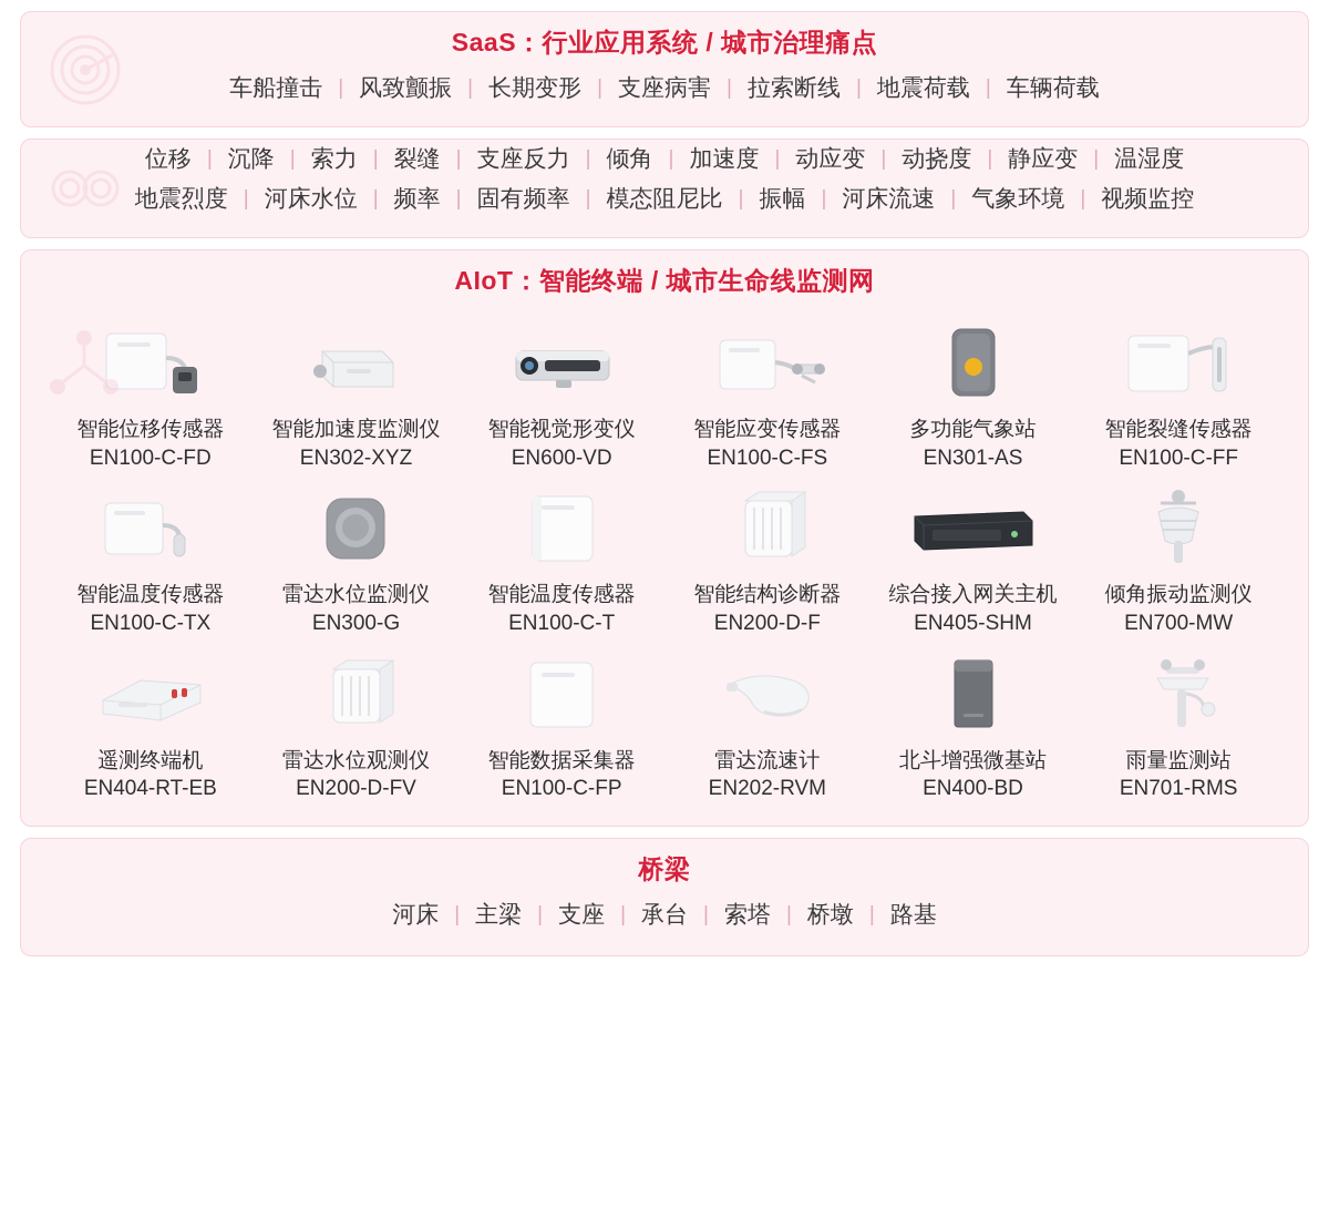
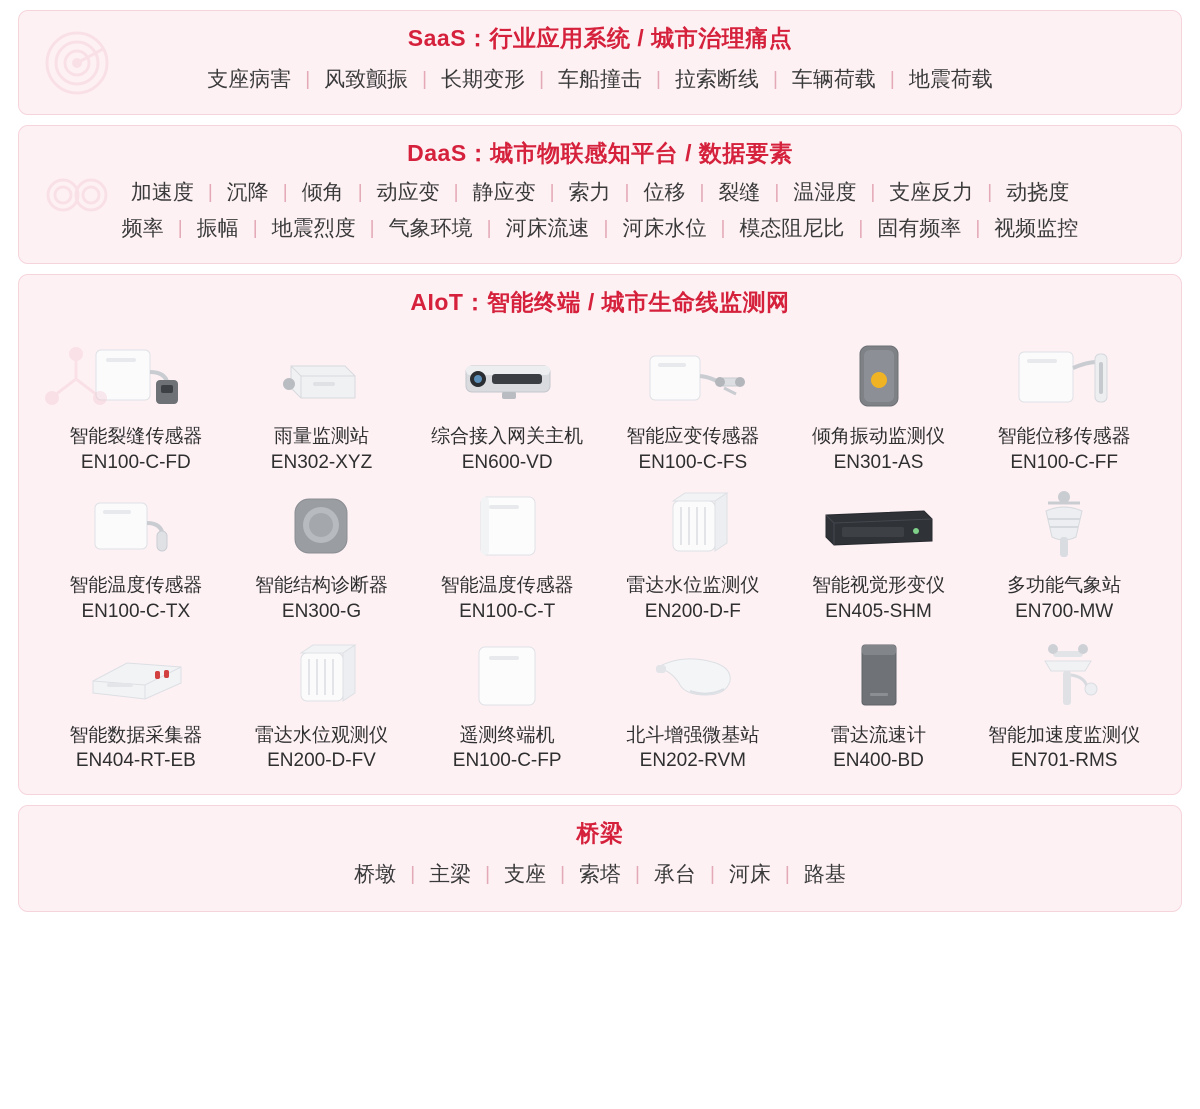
  SaaS：行业应用系统 / 城市治理痛点
- 车船撞击
+ 支座病害
  |
  风致颤振
  |
  长期变形
  |
- 支座病害
+ 车船撞击
  |
  拉索断线
  |
- 地震荷载
+ 车辆荷载
  |
- 车辆荷载
+ 地震荷载
+ DaaS：城市物联感知平台 / 数据要素
- 位移
+ 加速度
  |
  沉降
  |
- 索力
+ 倾角
  |
- 裂缝
+ 动应变
  |
- 支座反力
+ 静应变
  |
- 倾角
+ 索力
  |
- 加速度
+ 位移
  |
- 动应变
+ 裂缝
  |
- 动挠度
+ 温湿度
  |
- 静应变
+ 支座反力
  |
- 温湿度
+ 动挠度
- 地震烈度
+ 频率
  |
- 河床水位
+ 振幅
  |
- 频率
+ 地震烈度
  |
- 固有频率
+ 气象环境
  |
- 模态阻尼比
+ 河床流速
  |
- 振幅
+ 河床水位
  |
- 河床流速
+ 模态阻尼比
  |
- 气象环境
+ 固有频率
  |
  视频监控
  AIoT：智能终端 / 城市生命线监测网
- 智能位移传感器
+ 智能裂缝传感器
  EN100-C-FD
- 智能加速度监测仪
+ 雨量监测站
  EN302-XYZ
- 智能视觉形变仪
+ 综合接入网关主机
  EN600-VD
  智能应变传感器
  EN100-C-FS
- 多功能气象站
+ 倾角振动监测仪
  EN301-AS
- 智能裂缝传感器
+ 智能位移传感器
  EN100-C-FF
  智能温度传感器
  EN100-C-TX
- 雷达水位监测仪
+ 智能结构诊断器
  EN300-G
  智能温度传感器
  EN100-C-T
- 智能结构诊断器
+ 雷达水位监测仪
  EN200-D-F
- 综合接入网关主机
+ 智能视觉形变仪
  EN405-SHM
- 倾角振动监测仪
+ 多功能气象站
  EN700-MW
- 遥测终端机
+ 智能数据采集器
  EN404-RT-EB
  雷达水位观测仪
  EN200-D-FV
- 智能数据采集器
+ 遥测终端机
  EN100-C-FP
- 雷达流速计
+ 北斗增强微基站
  EN202-RVM
- 北斗增强微基站
+ 雷达流速计
  EN400-BD
- 雨量监测站
+ 智能加速度监测仪
  EN701-RMS
  桥梁
- 河床
+ 桥墩
  |
  主梁
  |
  支座
  |
- 承台
+ 索塔
  |
- 索塔
+ 承台
  |
- 桥墩
+ 河床
  |
  路基
